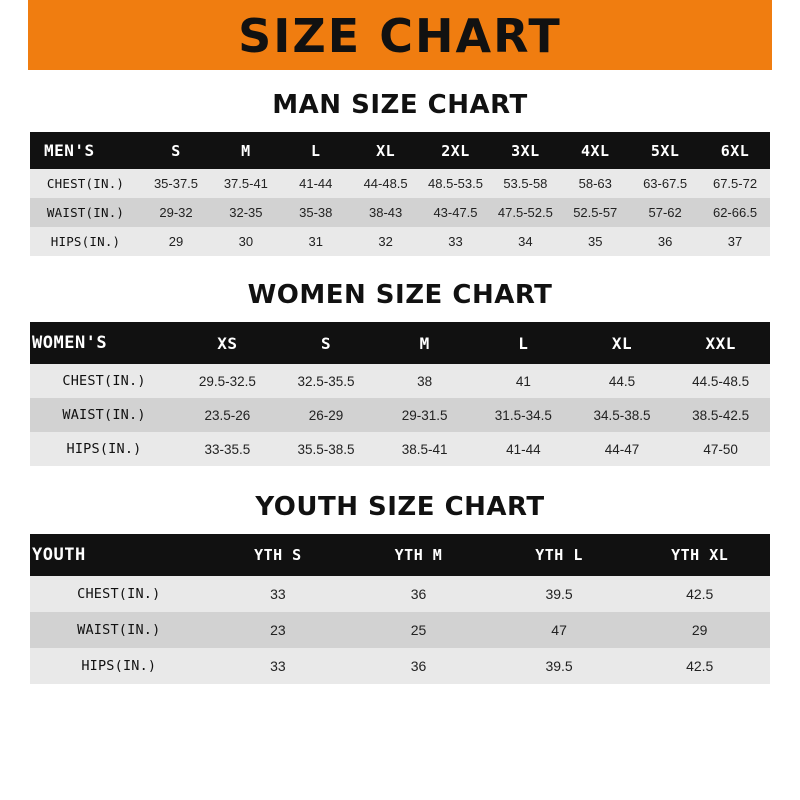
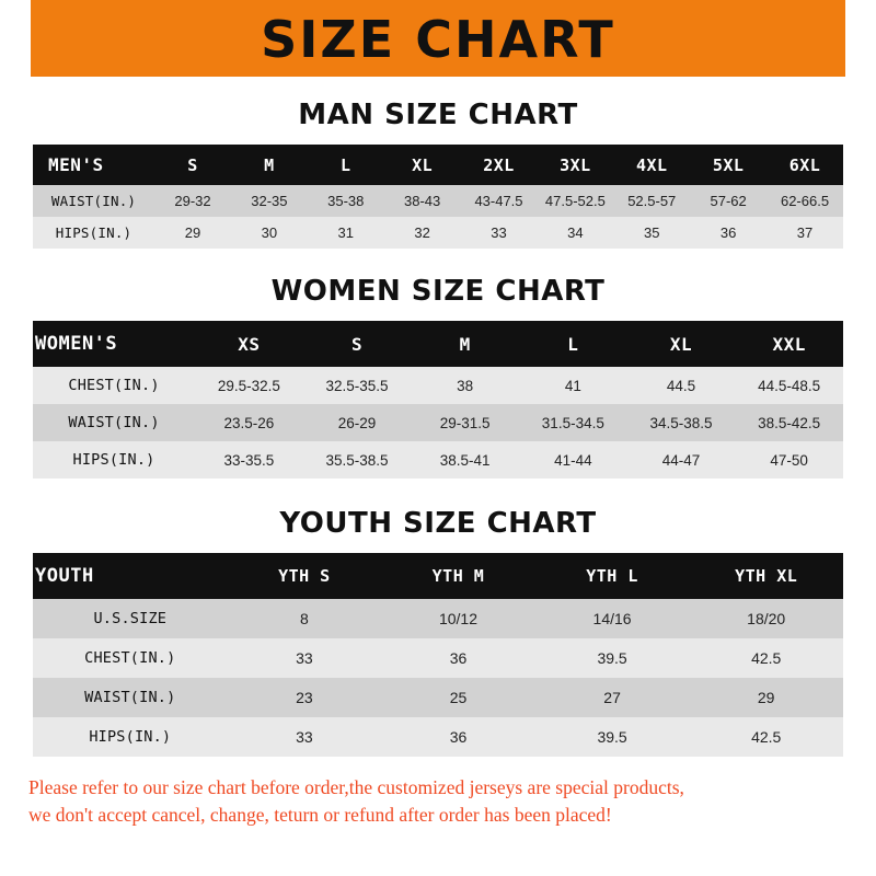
  SIZE CHART
  MAN SIZE CHART
  MEN'S	S	M	L	XL	2XL	3XL	4XL	5XL	6XL
- CHEST(IN.)	35-37.5	37.5-41	41-44	44-48.5	48.5-53.5	53.5-58	58-63	63-67.5	67.5-72
  WAIST(IN.)	29-32	32-35	35-38	38-43	43-47.5	47.5-52.5	52.5-57	57-62	62-66.5
  HIPS(IN.)	29	30	31	32	33	34	35	36	37
  WOMEN SIZE CHART
  WOMEN'S	XS	S	M	L	XL	XXL
  CHEST(IN.)	29.5-32.5	32.5-35.5	38	41	44.5	44.5-48.5
  WAIST(IN.)	23.5-26	26-29	29-31.5	31.5-34.5	34.5-38.5	38.5-42.5
  HIPS(IN.)	33-35.5	35.5-38.5	38.5-41	41-44	44-47	47-50
  YOUTH SIZE CHART
  YOUTH	YTH S	YTH M	YTH L	YTH XL
+ U.S.SIZE	8	10/12	14/16	18/20
  CHEST(IN.)	33	36	39.5	42.5
- WAIST(IN.)	23	25	47	29
+ WAIST(IN.)	23	25	27	29
  HIPS(IN.)	33	36	39.5	42.5
+ Please refer to our size chart before order,the customized jerseys are special products,
+ we don't accept cancel, change, teturn or refund after order has been placed!
